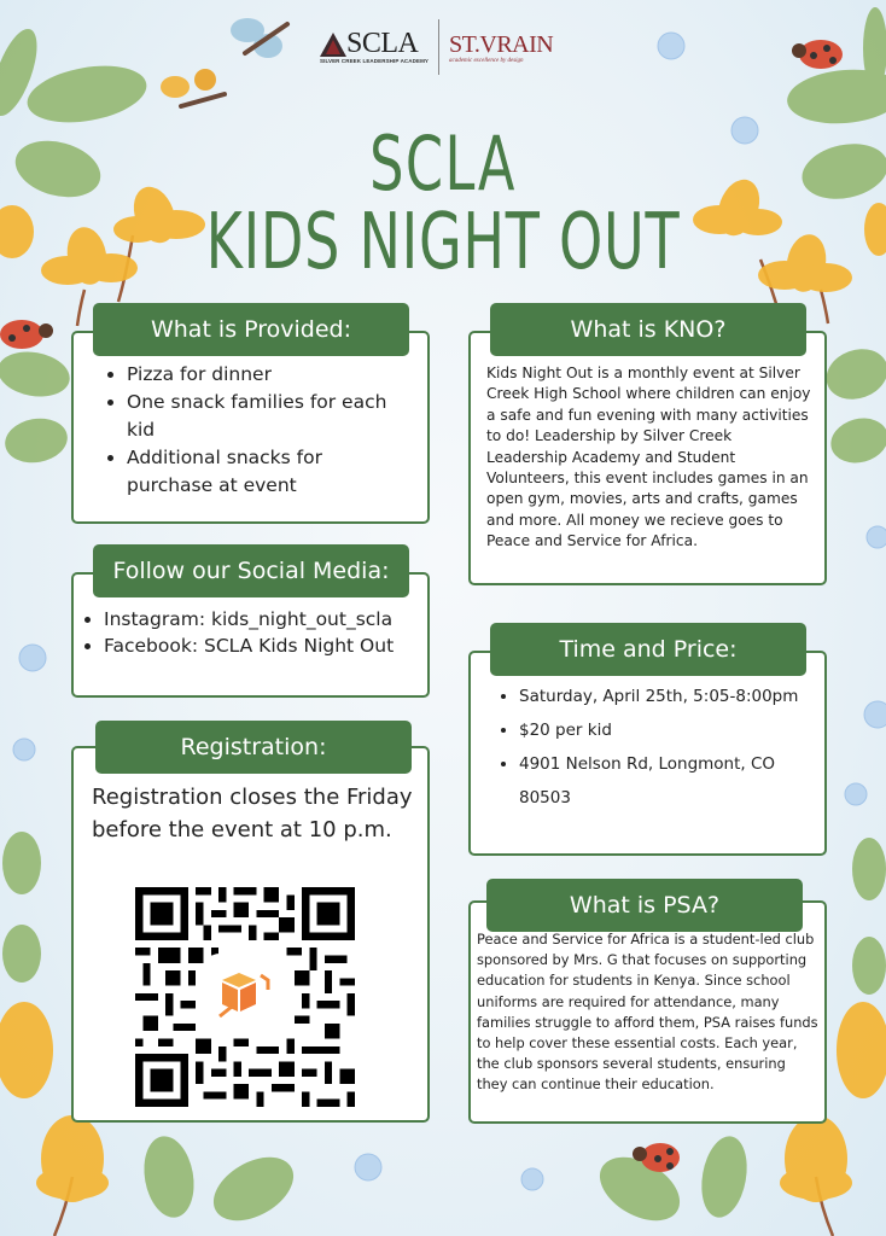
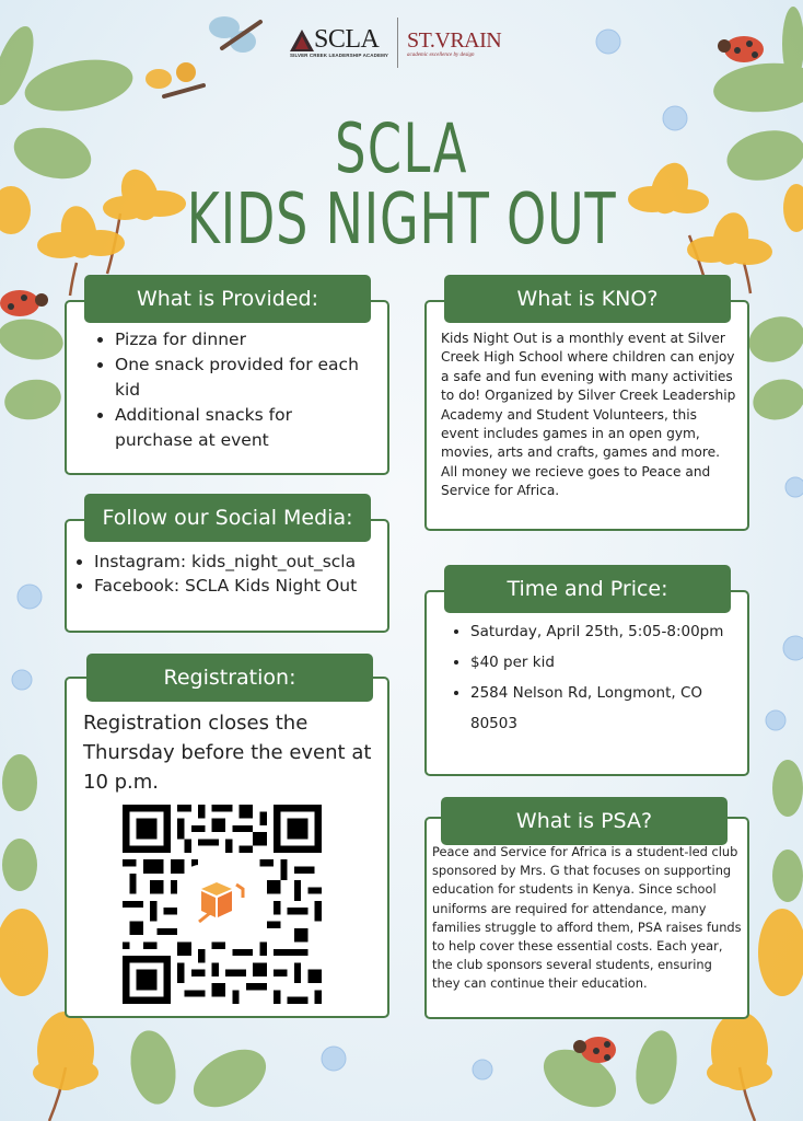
  SCLA
  ST.VRAIN
  SCLA
  KIDS NIGHT OUT
  What is Provided:
  Pizza for dinner
- One snack families for each kid
+ One snack provided for each kid
  Additional snacks for purchase at event
  What is KNO?
- Kids Night Out is a monthly event at Silver Creek High School where children can enjoy a safe and fun evening with many activities to do! Leadership by Silver Creek Leadership Academy and Student Volunteers, this event includes games in an open gym, movies, arts and crafts, games and more. All money we recieve goes to Peace and Service for Africa.
+ Kids Night Out is a monthly event at Silver Creek High School where children can enjoy a safe and fun evening with many activities to do! Organized by Silver Creek Leadership Academy and Student Volunteers, this event includes games in an open gym, movies, arts and crafts, games and more. All money we recieve goes to Peace and Service for Africa.
  Follow our Social Media:
  Instagram: kids_night_out_scla
  Facebook: SCLA Kids Night Out
  Time and Price:
  Saturday, April 25th, 5:05-8:00pm
- $20 per kid
+ $40 per kid
- 4901 Nelson Rd, Longmont, CO 80503
+ 2584 Nelson Rd, Longmont, CO 80503
  Registration:
- Registration closes the Friday before the event at 10 p.m.
+ Registration closes the Thursday before the event at 10 p.m.
  What is PSA?
  Peace and Service for Africa is a student-led club sponsored by Mrs. G that focuses on supporting education for students in Kenya. Since school uniforms are required for attendance, many families struggle to afford them, PSA raises funds to help cover these essential costs. Each year, the club sponsors several students, ensuring they can continue their education.
